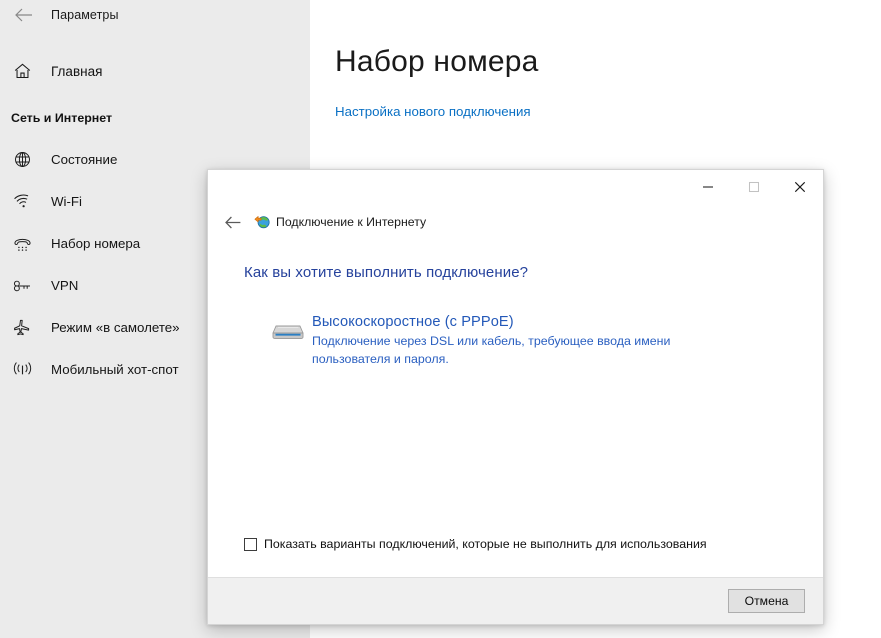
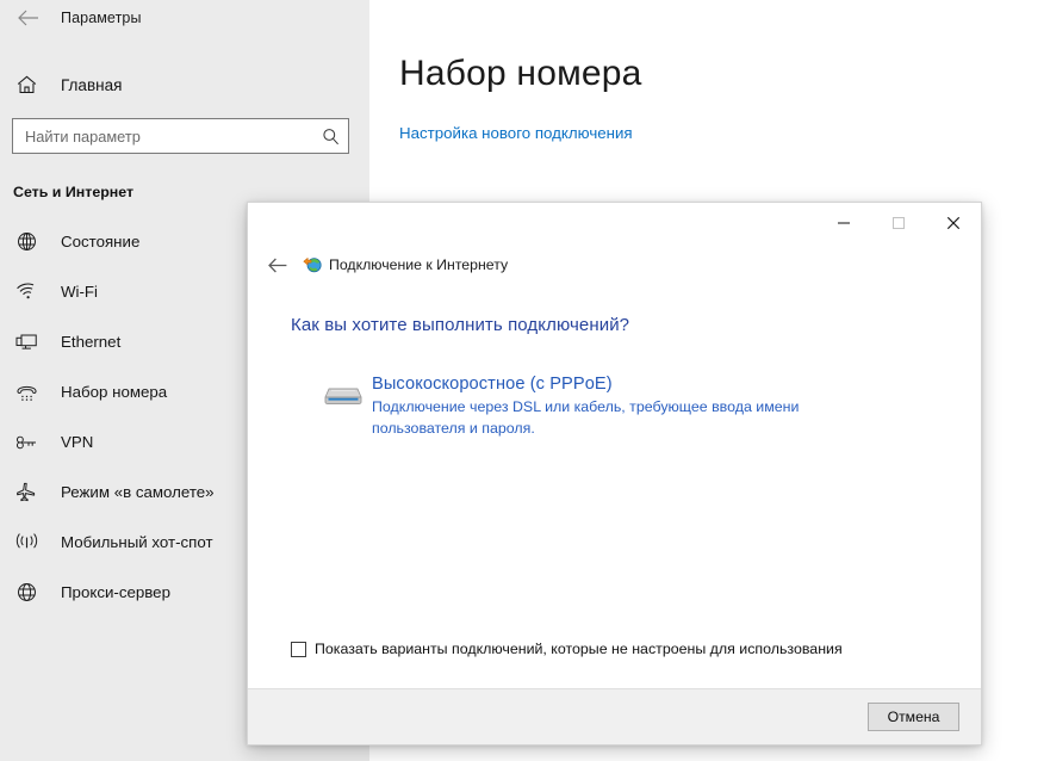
  Параметры
  Главная
+ Найти параметр
  Сеть и Интернет
  Состояние
  Wi-Fi
+ Ethernet
  Набор номера
  VPN
  Режим «в самолете»
  Мобильный хот-спот
+ Прокси-сервер
  Набор номера
  Настройка нового подключения
  Подключение к Интернету
- Как вы хотите выполнить подключение?
+ Как вы хотите выполнить подключений?
  Высокоскоростное (с PPPoE)
  Подключение через DSL или кабель, требующее ввода имени пользователя и пароля.
- Показать варианты подключений, которые не выполнить для использования
+ Показать варианты подключений, которые не настроены для использования
  Отмена
